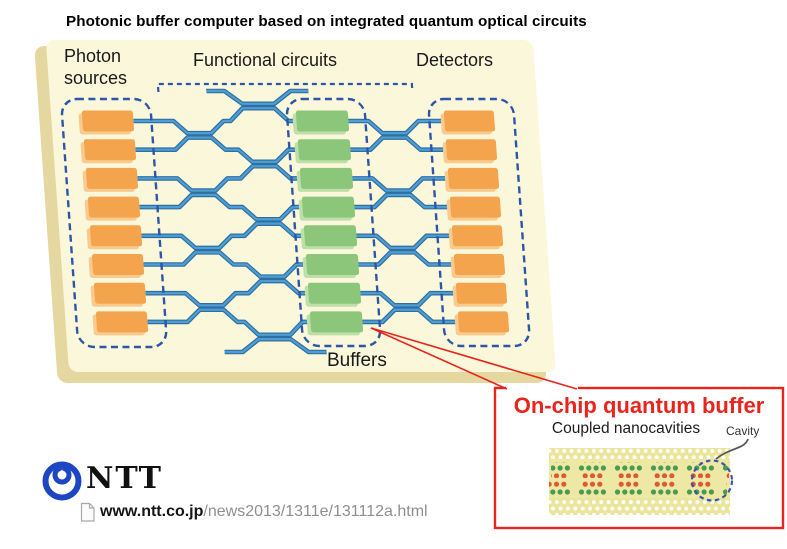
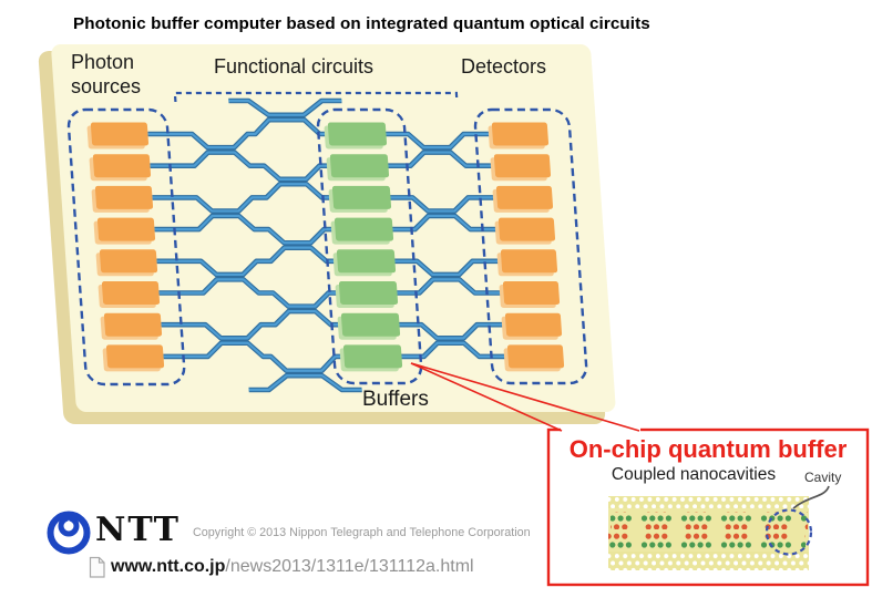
  Photonic buffer computer based on integrated quantum optical circuits
  Photon sources
  Functional circuits
  Detectors
  Buffers
  On-chip quantum buffer
  Coupled nanocavities
  Cavity
  NTT
+ Copyright © 2013 Nippon Telegraph and Telephone Corporation
  www.ntt.co.jp/news2013/1311e/131112a.html
